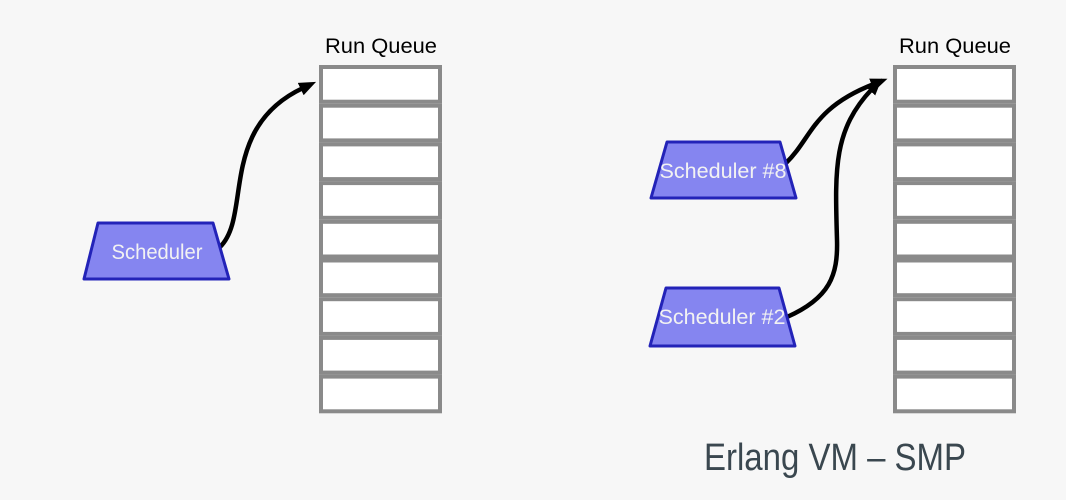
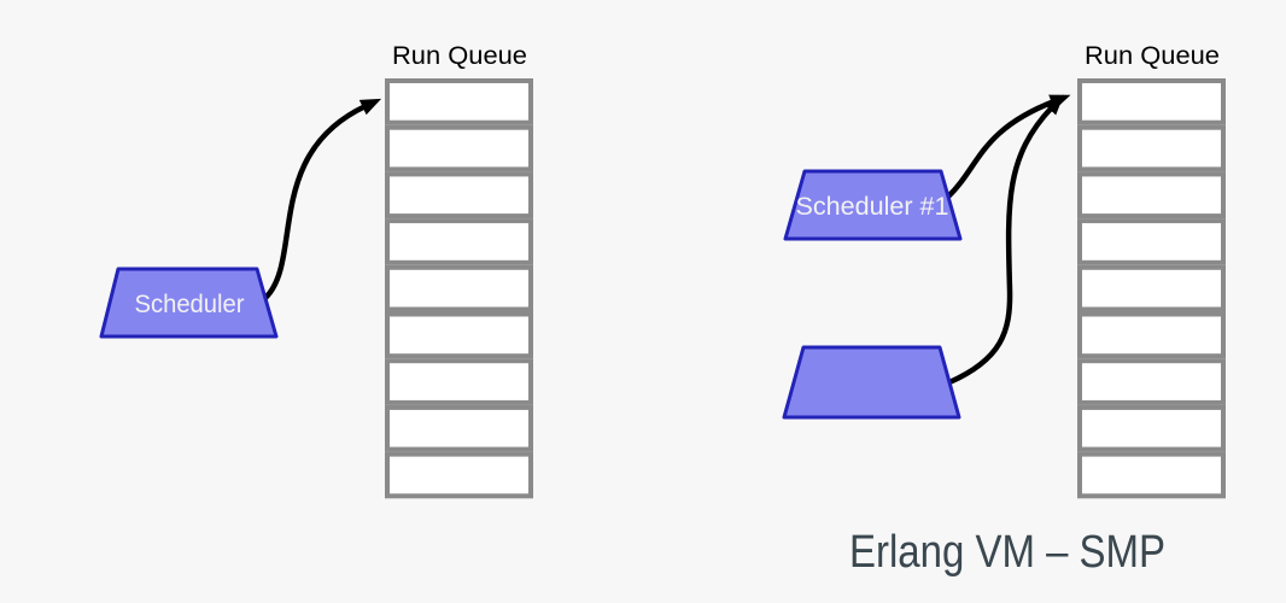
  Run Queue
  Scheduler
  Run Queue
- Scheduler #8
+ Scheduler #1
- Scheduler #2
  Erlang VM – SMP
